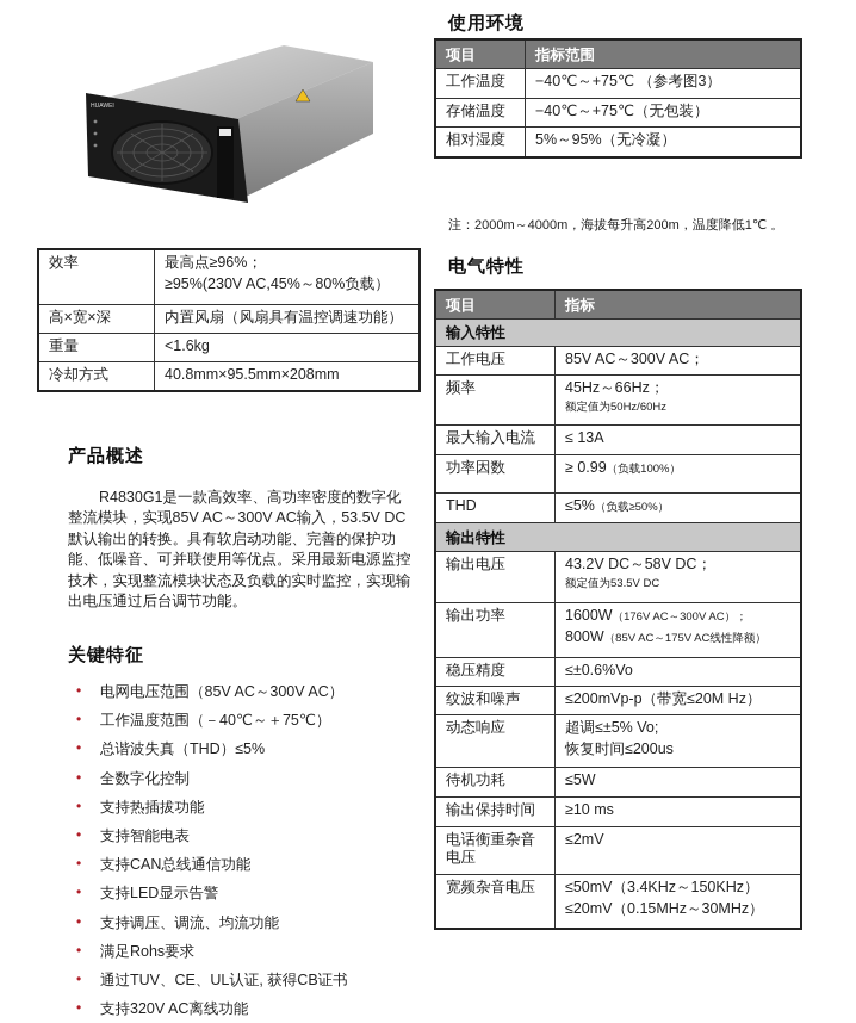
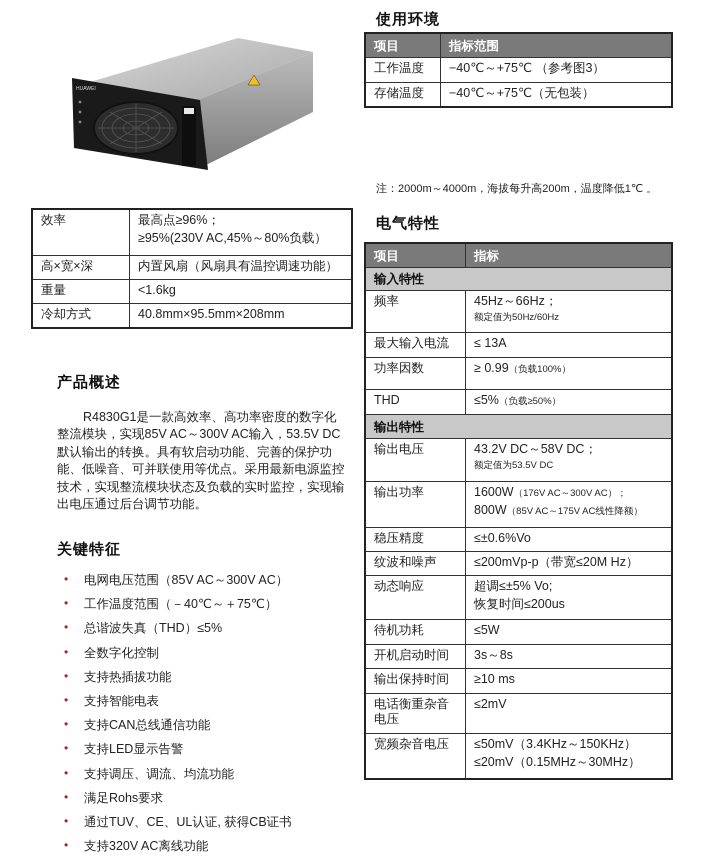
  效率	最高点≥96%； ≥95%(230V AC,45%～80%负载）
  高×宽×深	内置风扇（风扇具有温控调速功能）
  重量	<1.6kg
  冷却方式	40.8mm×95.5mm×208mm
  产品概述
  R4830G1是一款高效率、高功率密度的数字化整流模块，实现85V AC～300V AC输入，53.5V DC默认输出的转换。具有软启动功能、完善的保护功能、低噪音、可并联使用等优点。采用最新电源监控技术，实现整流模块状态及负载的实时监控，实现输出电压通过后台调节功能。
  关键特征
  •
  电网电压范围（85V AC～300V AC）
  •
  工作温度范围（－40℃～＋75℃）
  •
  总谐波失真（THD）≤5%
  •
  全数字化控制
  •
  支持热插拔功能
  •
  支持智能电表
  •
  支持CAN总线通信功能
  •
  支持LED显示告警
  •
  支持调压、调流、均流功能
  •
  满足Rohs要求
  •
  通过TUV、CE、UL认证, 获得CB证书
  •
  支持320V AC离线功能
  使用环境
  项目	指标范围
  工作温度	−40℃～+75℃ （参考图3）
  存储温度	−40℃～+75℃（无包装）
- 相对湿度	5%～95%（无冷凝）
  注：2000m～4000m，海拔每升高200m，温度降低1℃ 。
  电气特性
  项目	指标
  输入特性
- 工作电压	85V AC～300V AC；
  频率	45Hz～66Hz； 额定值为50Hz/60Hz
  最大输入电流	≤ 13A
  功率因数	≥ 0.99（负载100%）
  THD	≤5%（负载≥50%）
  输出特性
  输出电压	43.2V DC～58V DC； 额定值为53.5V DC
  输出功率	1600W（176V AC～300V AC）； 800W（85V AC～175V AC线性降额）
  稳压精度	≤±0.6%Vo
  纹波和噪声	≤200mVp-p（带宽≤20M Hz）
  动态响应	超调≤±5% Vo; 恢复时间≤200us
  待机功耗	≤5W
+ 开机启动时间	3s～8s
  输出保持时间	≥10 ms
  电话衡重杂音 电压	≤2mV
  宽频杂音电压	≤50mV（3.4KHz～150KHz） ≤20mV（0.15MHz～30MHz）
